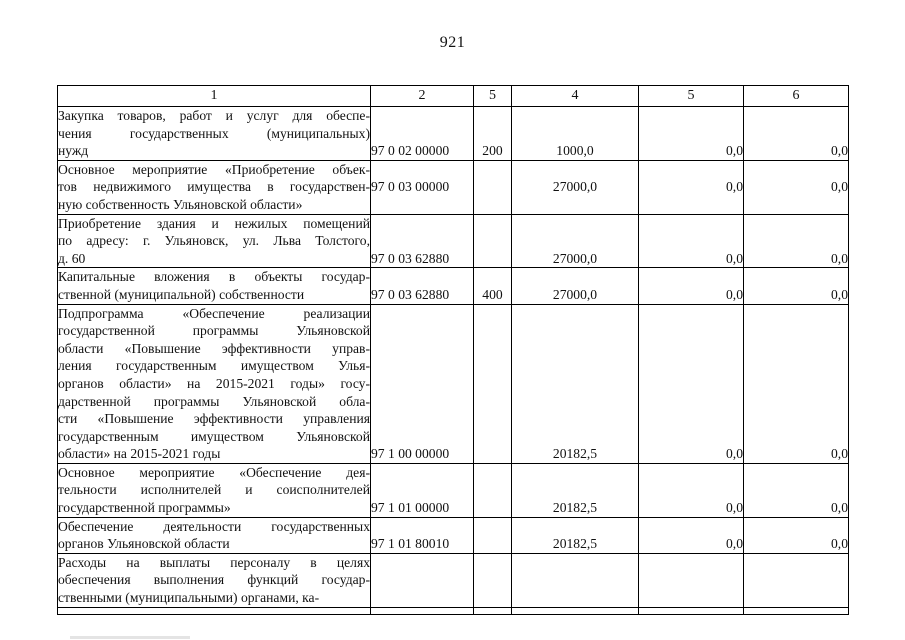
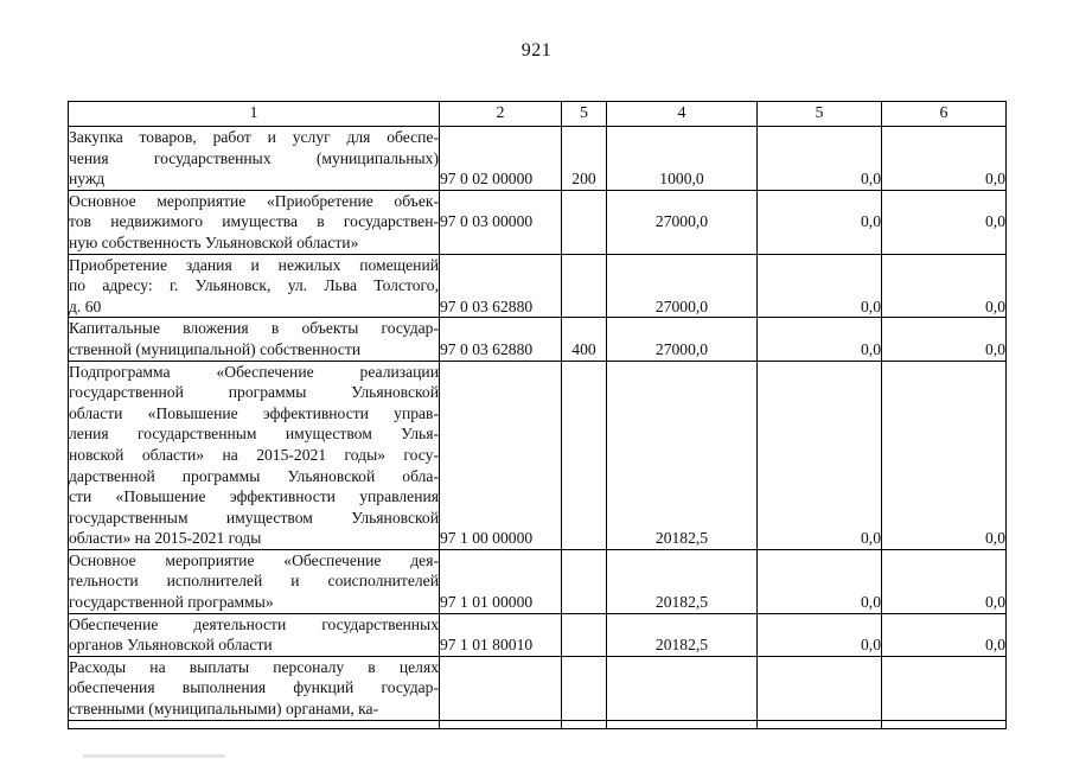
  921
  1	2	5	4	5	6
  Закупка товаров, работ и услуг для обеспе-чения государственных (муниципальных)нужд	97 0 02 00000	200	1000,0	0,0	0,0
  Основное мероприятие «Приобретение объек-тов недвижимого имущества в государствен-ную собственность Ульяновской области»	97 0 03 00000		27000,0	0,0	0,0
  Приобретение здания и нежилых помещенийпо адресу: г. Ульяновск, ул. Льва Толстого,д. 60	97 0 03 62880		27000,0	0,0	0,0
  Капитальные вложения в объекты государ-ственной (муниципальной) собственности	97 0 03 62880	400	27000,0	0,0	0,0
- Подпрограмма «Обеспечение реализациигосударственной программы Ульяновскойобласти «Повышение эффективности управ-ления государственным имуществом Улья-органов области» на 2015-2021 годы» госу-дарственной программы Ульяновской обла-сти «Повышение эффективности управлениягосударственным имуществом Ульяновскойобласти» на 2015-2021 годы	97 1 00 00000		20182,5	0,0	0,0
+ Подпрограмма «Обеспечение реализациигосударственной программы Ульяновскойобласти «Повышение эффективности управ-ления государственным имуществом Улья-новской области» на 2015-2021 годы» госу-дарственной программы Ульяновской обла-сти «Повышение эффективности управлениягосударственным имуществом Ульяновскойобласти» на 2015-2021 годы	97 1 00 00000		20182,5	0,0	0,0
  Основное мероприятие «Обеспечение дея-тельности исполнителей и соисполнителейгосударственной программы»	97 1 01 00000		20182,5	0,0	0,0
  Обеспечение деятельности государственныхорганов Ульяновской области	97 1 01 80010		20182,5	0,0	0,0
  Расходы на выплаты персоналу в целяхобеспечения выполнения функций государ-ственными (муниципальными) органами, ка-
